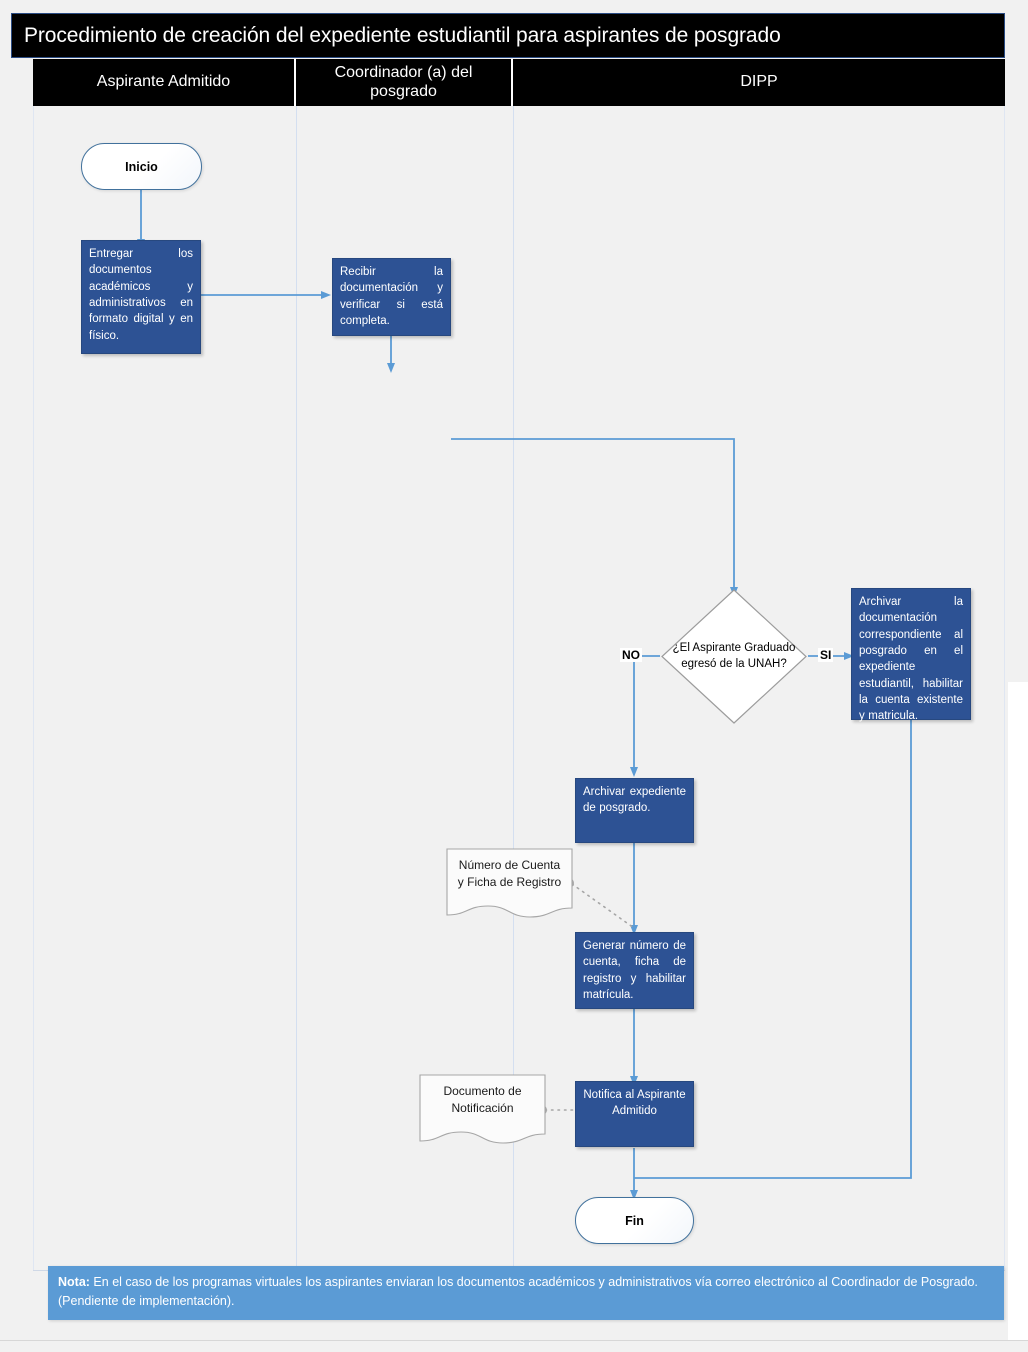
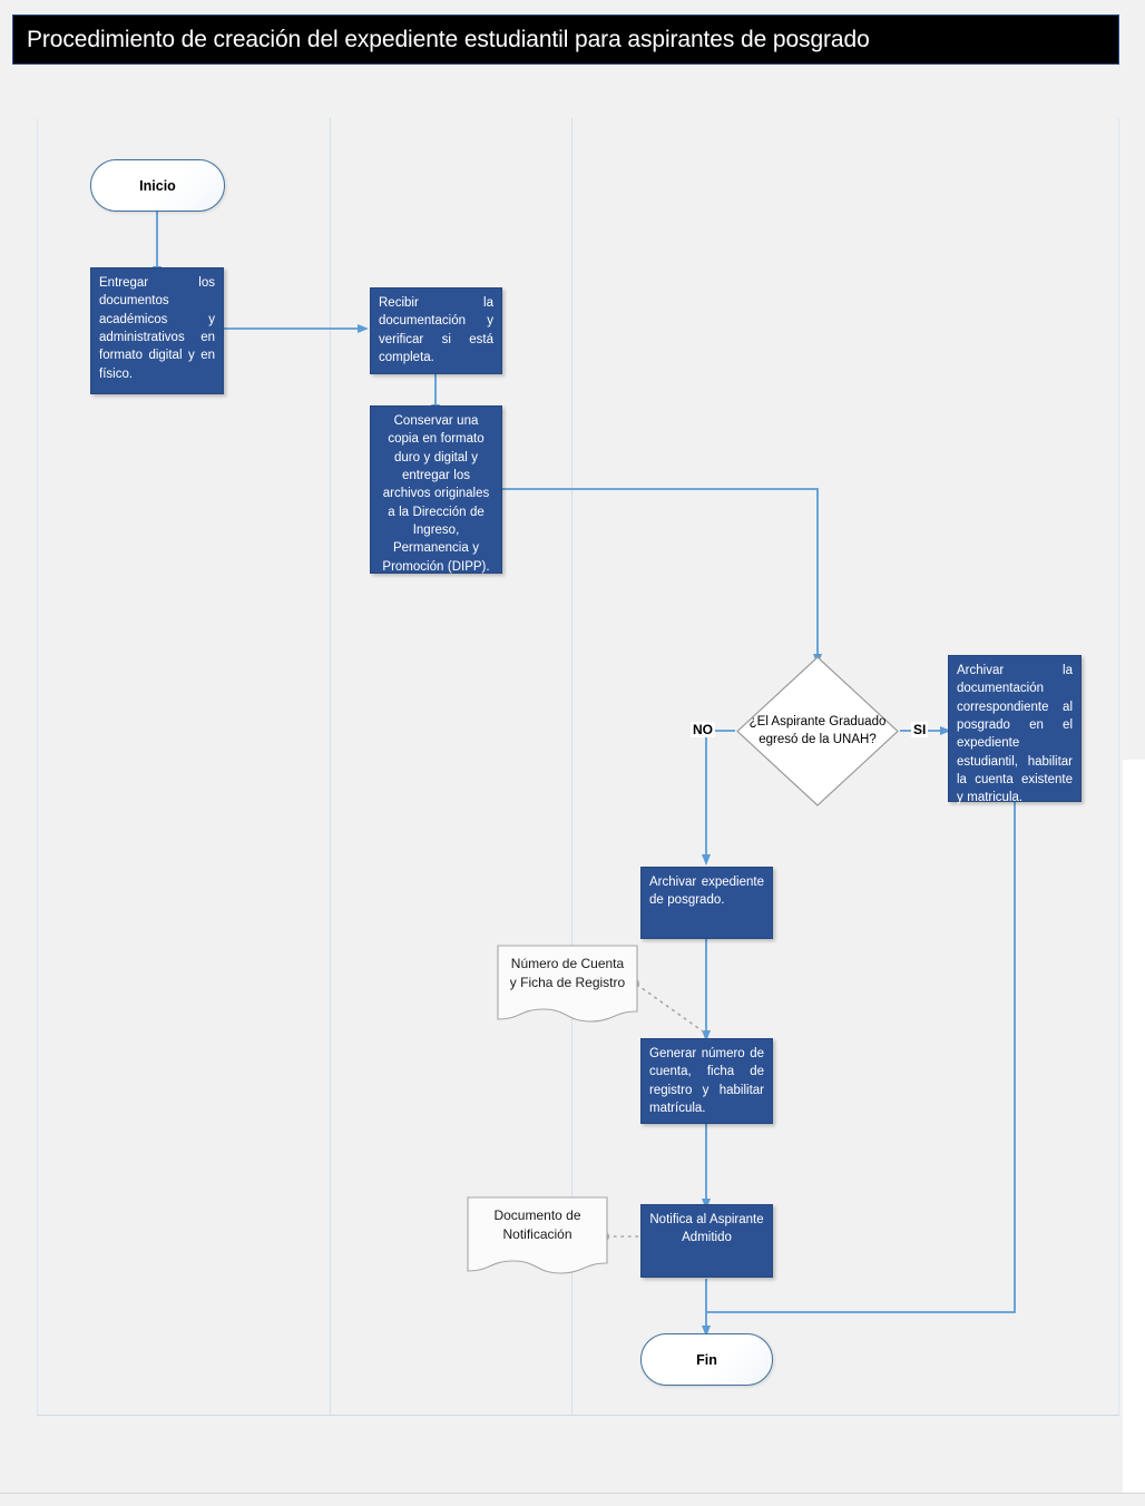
  Procedimiento de creación del expediente estudiantil para aspirantes de posgrado
- Aspirante Admitido
- Coordinador (a) del posgrado
- DIPP
  Inicio
  Entregar los documentos académicos y administrativos en formato digital y en físico.
  Recibir la documentación y verificar si está completa.
+ Conservar una copia en formato duro y digital y entregar los archivos originales a la Dirección de Ingreso, Permanencia y Promoción (DIPP).
  ¿El Aspirante Graduado egresó de la UNAH?
  NO
  SI
  Archivar la documentación correspondiente al posgrado en el expediente estudiantil, habilitar la cuenta existente y matricula.
  Archivar expediente de posgrado.
  Número de Cuenta y Ficha de Registro
  Generar número de cuenta, ficha de registro y habilitar matrícula.
  Documento de Notificación
  Notifica al Aspirante Admitido
  Fin
- Nota: En el caso de los programas virtuales los aspirantes enviaran los documentos académicos y administrativos vía correo electrónico al Coordinador de Posgrado. (Pendiente de implementación).
